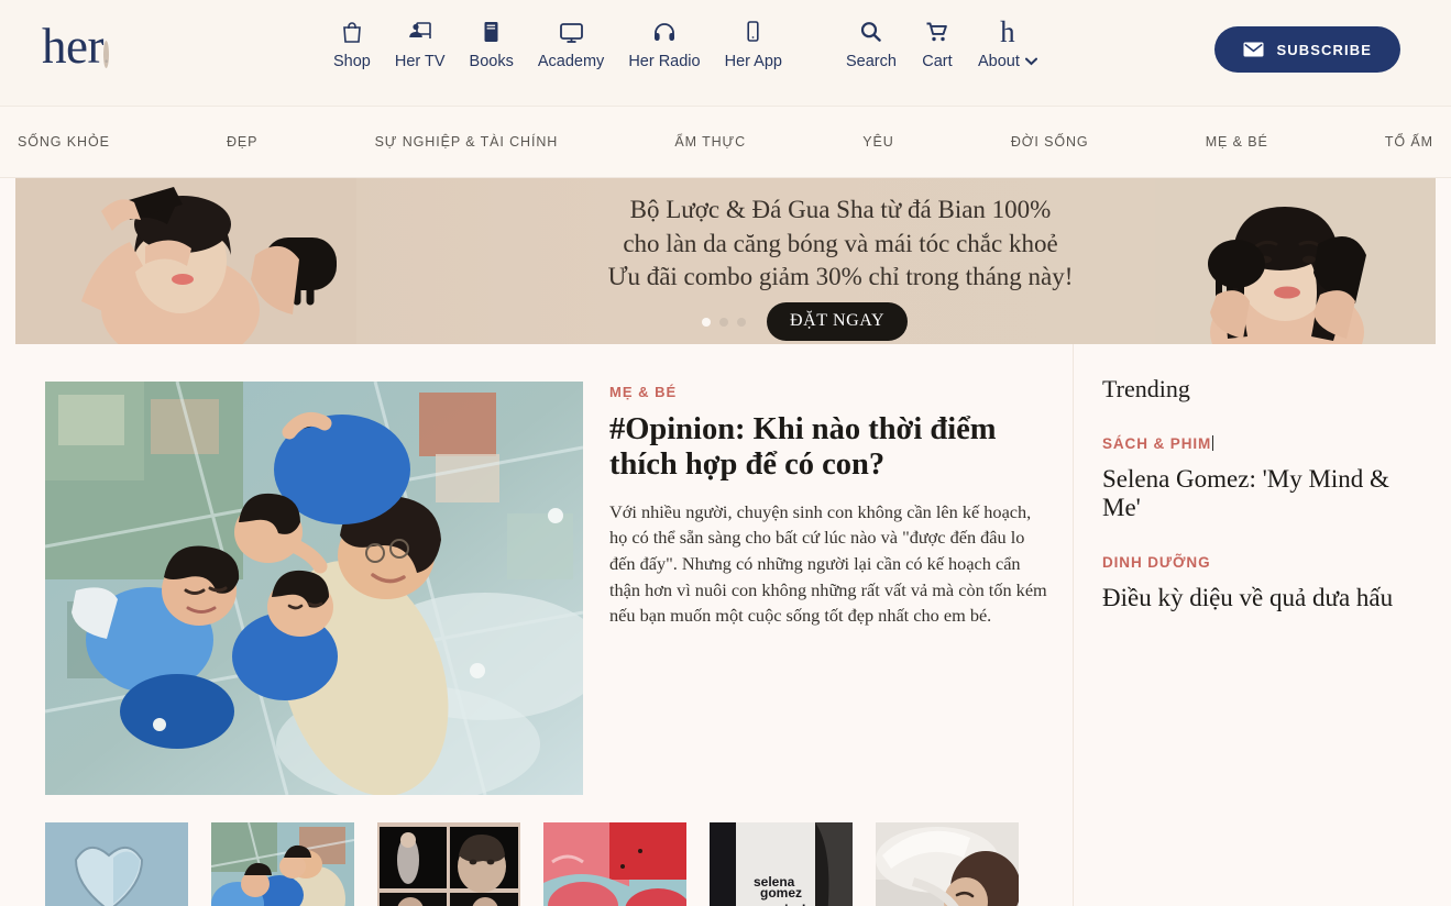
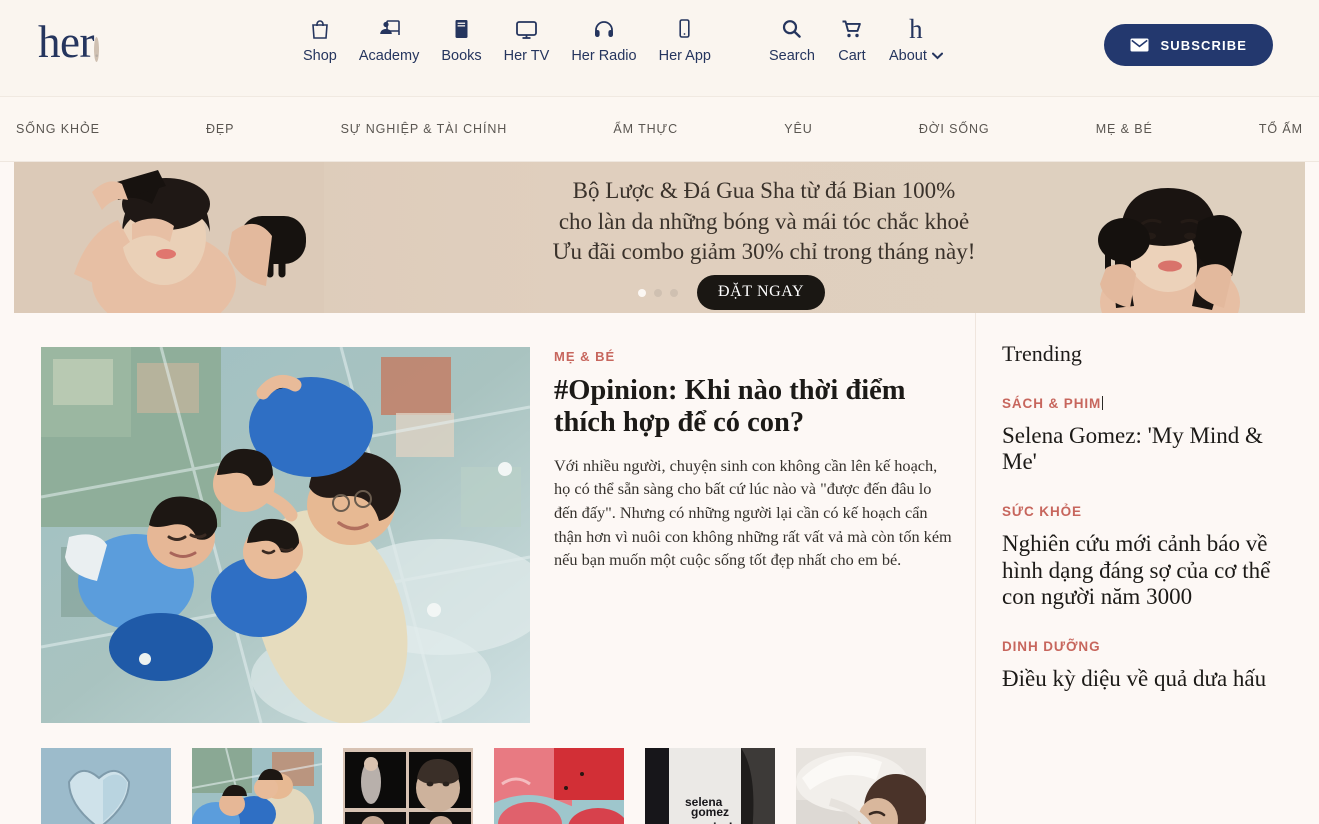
  her.
  Shop
- Her TV
+ Academy
  Books
- Academy
+ Her TV
  Her Radio
  Her App
  Search
  Cart
  h
  About
  SUBSCRIBE
  SỐNG KHỎE
  ĐẸP
  SỰ NGHIỆP & TÀI CHÍNH
  ẨM THỰC
  YÊU
  ĐỜI SỐNG
  MẸ & BÉ
  TỔ ẤM
  Bộ Lược & Đá Gua Sha từ đá Bian 100%
- cho làn da căng bóng và mái tóc chắc khoẻ
+ cho làn da những bóng và mái tóc chắc khoẻ
  Ưu đãi combo giảm 30% chỉ trong tháng này!
  ĐẶT NGAY
  MẸ & BÉ
  #Opinion: Khi nào thời điểm thích hợp để có con?
  Với nhiều người, chuyện sinh con không cần lên kế hoạch, họ có thể sẵn sàng cho bất cứ lúc nào và "được đến đâu lo đến đấy". Nhưng có những người lại cần có kế hoạch cẩn thận hơn vì nuôi con không những rất vất vả mà còn tốn kém nếu bạn muốn một cuộc sống tốt đẹp nhất cho em bé.
  selena
  gomez
  Trending
  SÁCH & PHIM
  Selena Gomez: 'My Mind & Me'
+ SỨC KHỎE
+ Nghiên cứu mới cảnh báo về hình dạng đáng sợ của cơ thể con người năm 3000
  DINH DƯỠNG
  Điều kỳ diệu về quả dưa hấu
